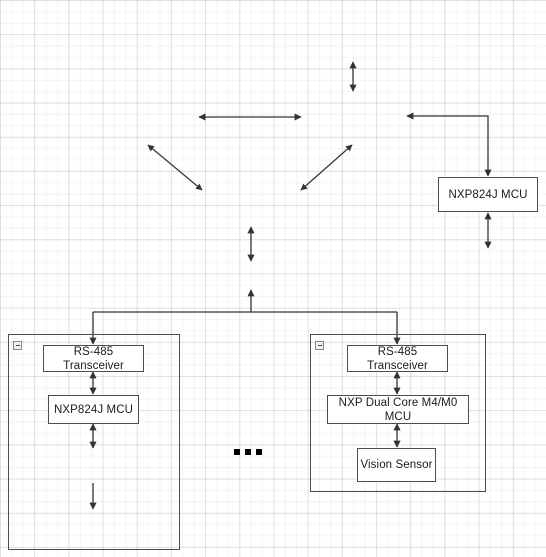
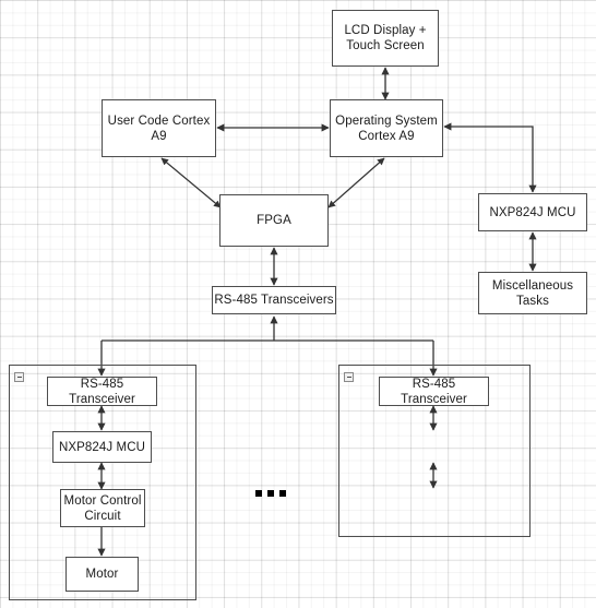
+ LCD Display +
+ Touch Screen
+ User Code Cortex
+ A9
+ Operating System
+ Cortex A9
+ FPGA
+ RS-485 Transceivers
  NXP824J MCU
+ Miscellaneous
+ Tasks
  RS-485 Transceiver
  NXP824J MCU
+ Motor Control
+ Circuit
+ Motor
  RS-485 Transceiver
- NXP Dual Core M4/M0 MCU
- Vision Sensor
